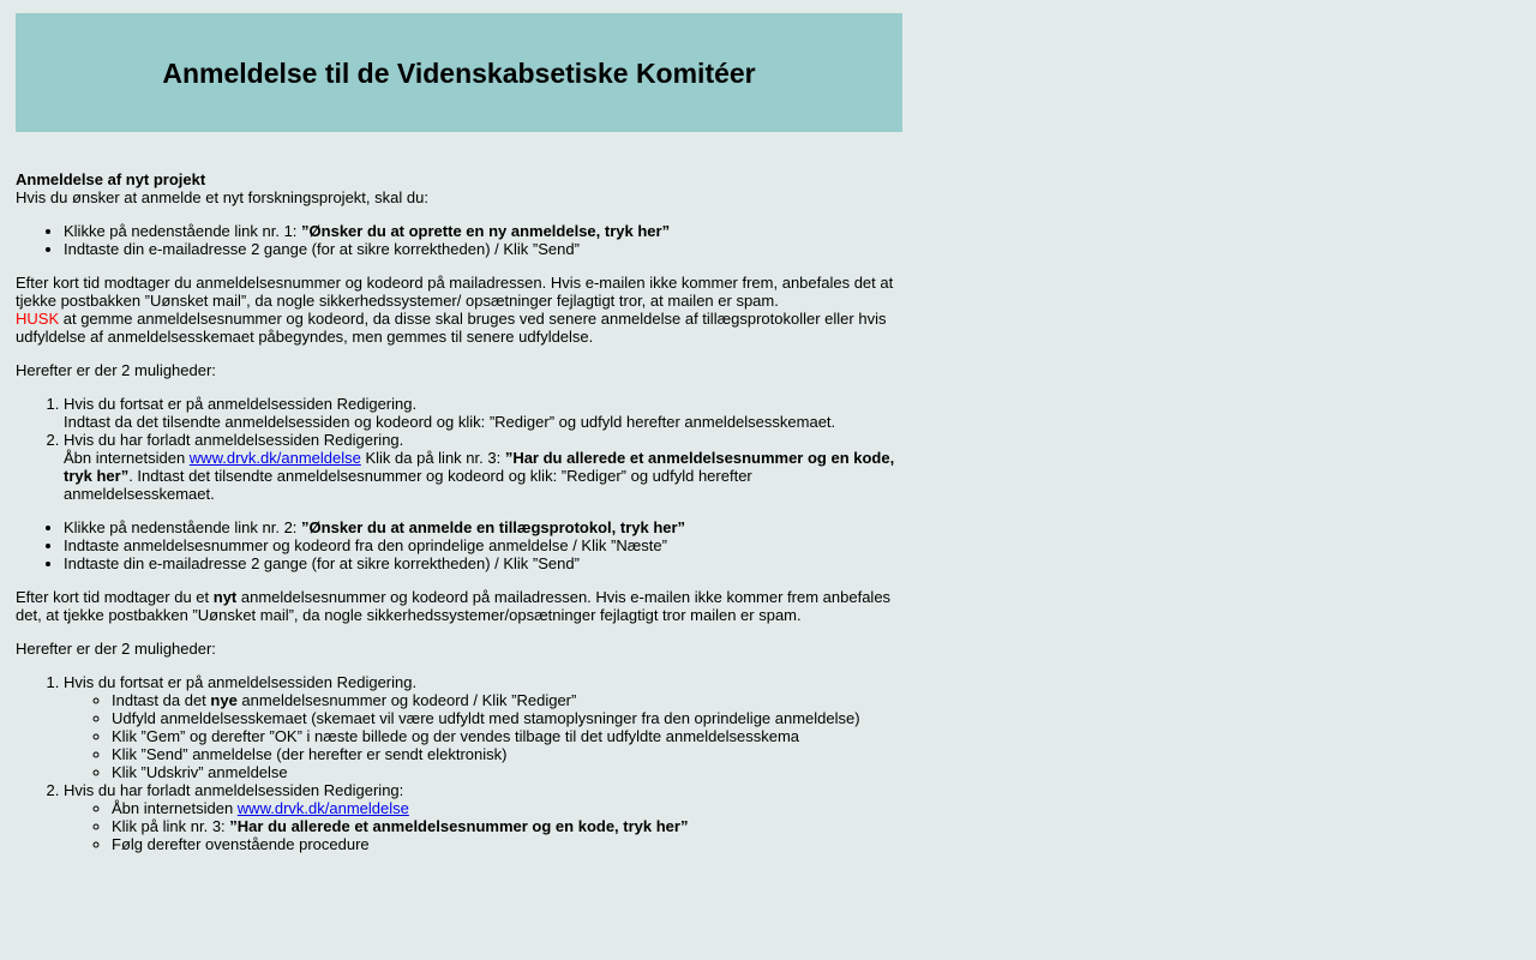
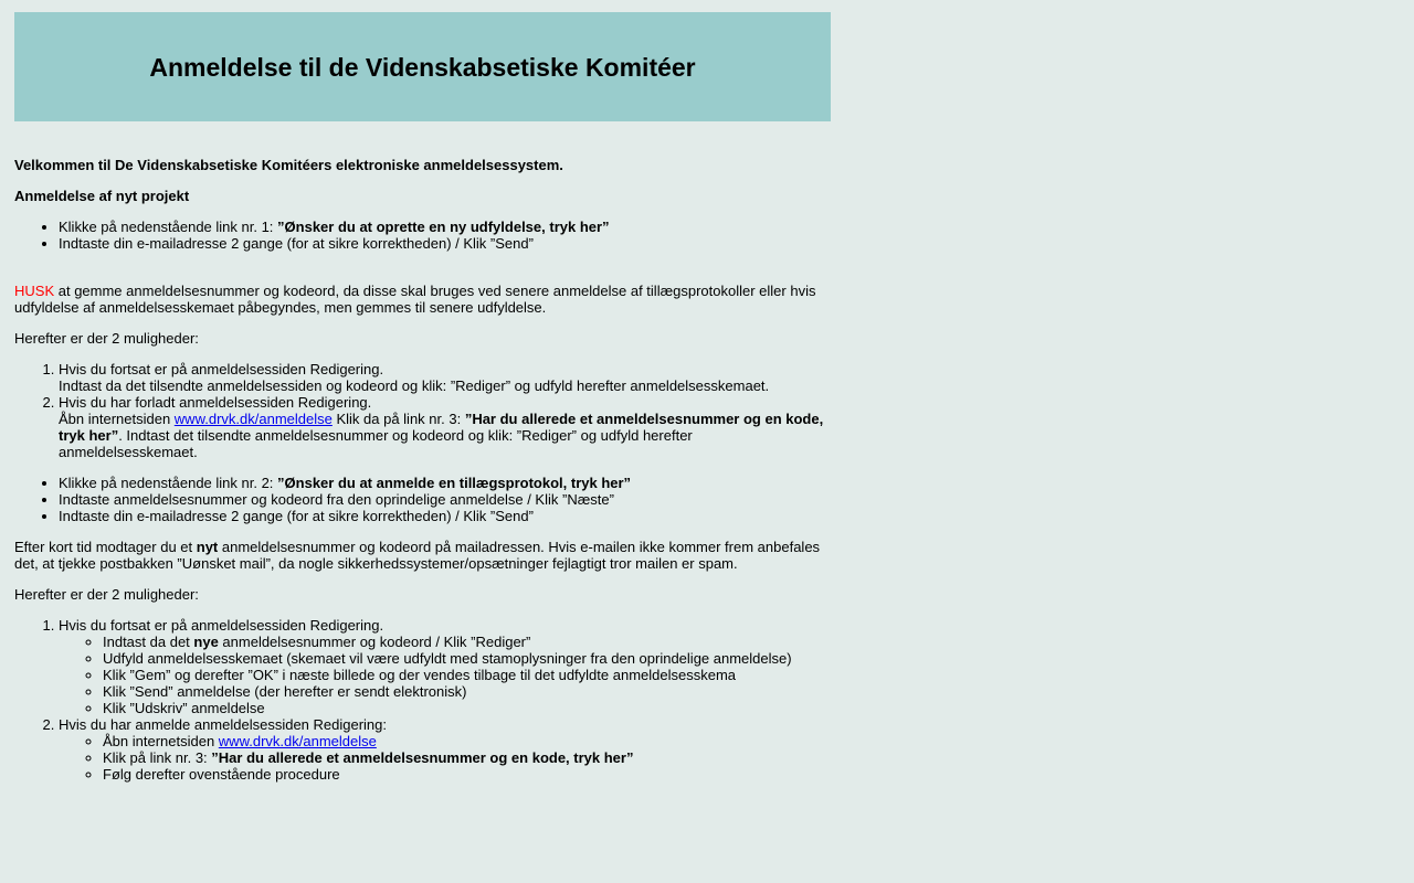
  Anmeldelse til de Videnskabsetiske Komitéer
+ Velkommen til De Videnskabsetiske Komitéers elektroniske anmeldelsessystem.
  Anmeldelse af nyt projekt
- Hvis du ønsker at anmelde et nyt forskningsprojekt, skal du:
- Klikke på nedenstående link nr. 1: ”Ønsker du at oprette en ny anmeldelse, tryk her”
+ Klikke på nedenstående link nr. 1: ”Ønsker du at oprette en ny udfyldelse, tryk her”
  Indtaste din e-mailadresse 2 gange (for at sikre korrektheden) / Klik ”Send”
- Efter kort tid modtager du anmeldelsesnummer og kodeord på mailadressen. Hvis e-mailen ikke kommer frem, anbefales det at tjekke postbakken ”Uønsket mail”, da nogle sikkerhedssystemer/ opsætninger fejlagtigt tror, at mailen er spam.
  HUSK at gemme anmeldelsesnummer og kodeord, da disse skal bruges ved senere anmeldelse af tillægsprotokoller eller hvis udfyldelse af anmeldelsesskemaet påbegyndes, men gemmes til senere udfyldelse.
  Herefter er der 2 muligheder:
  Hvis du fortsat er på anmeldelsessiden Redigering.
  Indtast da det tilsendte anmeldelsessiden og kodeord og klik: ”Rediger” og udfyld herefter anmeldelsesskemaet.
  Hvis du har forladt anmeldelsessiden Redigering.
  Åbn internetsiden www.drvk.dk/anmeldelse Klik da på link nr. 3: ”Har du allerede et anmeldelsesnummer og en kode, tryk her”. Indtast det tilsendte anmeldelsesnummer og kodeord og klik: ”Rediger” og udfyld herefter anmeldelsesskemaet.
  Klikke på nedenstående link nr. 2: ”Ønsker du at anmelde en tillægsprotokol, tryk her”
  Indtaste anmeldelsesnummer og kodeord fra den oprindelige anmeldelse / Klik ”Næste”
  Indtaste din e-mailadresse 2 gange (for at sikre korrektheden) / Klik ”Send”
  Efter kort tid modtager du et nyt anmeldelsesnummer og kodeord på mailadressen. Hvis e-mailen ikke kommer frem anbefales det, at tjekke postbakken ”Uønsket mail”, da nogle sikkerhedssystemer/opsætninger fejlagtigt tror mailen er spam.
  Herefter er der 2 muligheder:
  Hvis du fortsat er på anmeldelsessiden Redigering.
  Indtast da det nye anmeldelsesnummer og kodeord / Klik ”Rediger”
  Udfyld anmeldelsesskemaet (skemaet vil være udfyldt med stamoplysninger fra den oprindelige anmeldelse)
  Klik ”Gem” og derefter ”OK” i næste billede og der vendes tilbage til det udfyldte anmeldelsesskema
  Klik ”Send” anmeldelse (der herefter er sendt elektronisk)
  Klik ”Udskriv” anmeldelse
- Hvis du har forladt anmeldelsessiden Redigering:
+ Hvis du har anmelde anmeldelsessiden Redigering:
  Åbn internetsiden www.drvk.dk/anmeldelse
  Klik på link nr. 3: ”Har du allerede et anmeldelsesnummer og en kode, tryk her”
  Følg derefter ovenstående procedure
